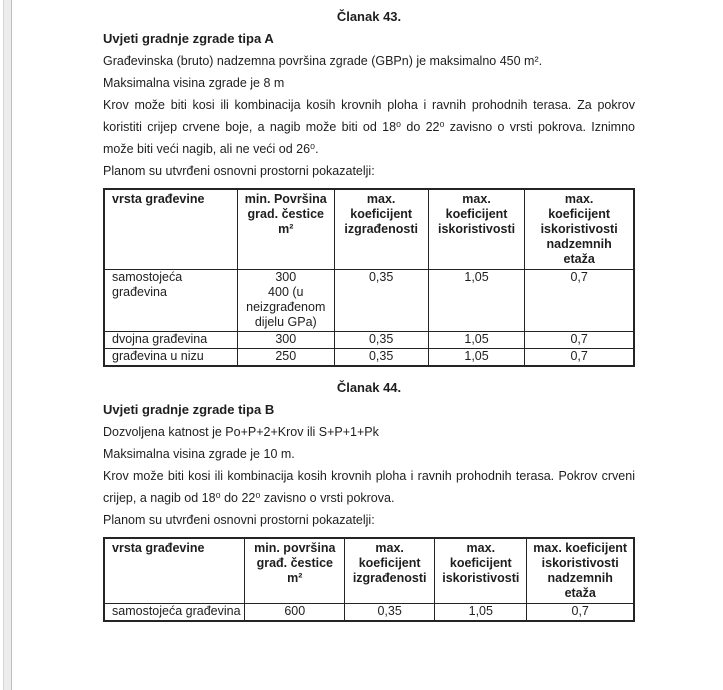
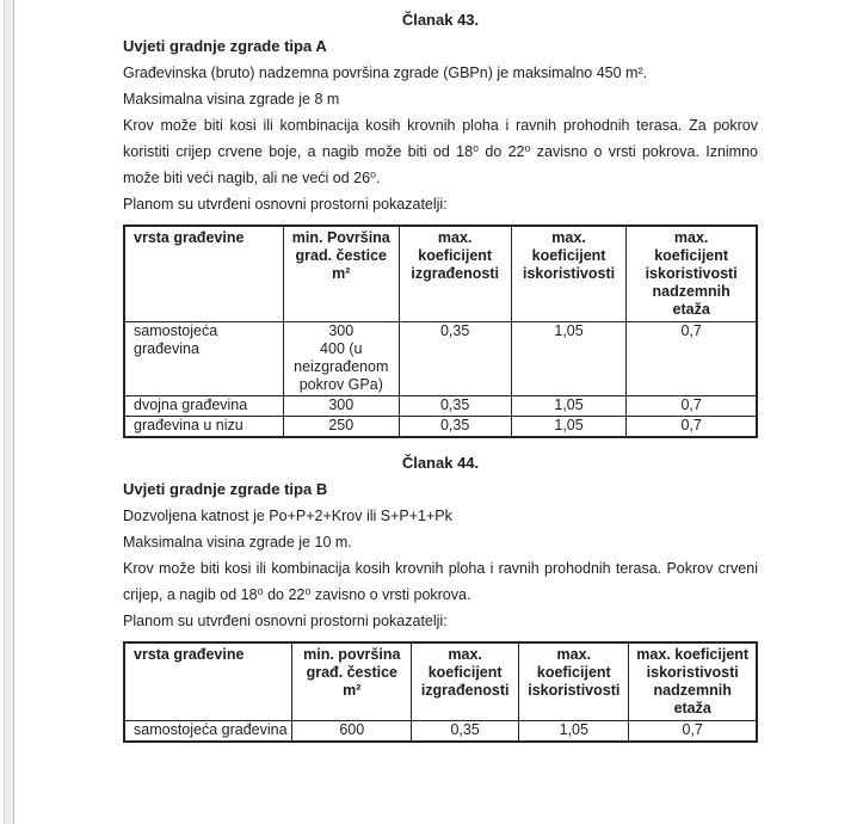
  Članak 43.
  Uvjeti gradnje zgrade tipa A
  Građevinska (bruto) nadzemna površina zgrade (GBPn) je maksimalno 450 m².
  Maksimalna visina zgrade je 8 m
  Krov može biti kosi ili kombinacija kosih krovnih ploha i ravnih prohodnih terasa. Za pokrov koristiti crijep crvene boje, a nagib može biti od 18⁰ do 22⁰ zavisno o vrsti pokrova. Iznimno može biti veći nagib, ali ne veći od 26⁰.
  Planom su utvrđeni osnovni prostorni pokazatelji:
  vrsta građevine	min. Površina grad. čestice m²	max. koeficijent izgrađenosti	max. koeficijent iskoristivosti	max. koeficijent iskoristivosti nadzemnih etaža
- samostojeća građevina	300 400 (u neizgrađenom dijelu GPa)	0,35	1,05	0,7
+ samostojeća građevina	300 400 (u neizgrađenom pokrov GPa)	0,35	1,05	0,7
  dvojna građevina	300	0,35	1,05	0,7
  građevina u nizu	250	0,35	1,05	0,7
  Članak 44.
  Uvjeti gradnje zgrade tipa B
  Dozvoljena katnost je Po+P+2+Krov ili S+P+1+Pk
  Maksimalna visina zgrade je 10 m.
  Krov može biti kosi ili kombinacija kosih krovnih ploha i ravnih prohodnih terasa. Pokrov crveni crijep, a nagib od 18⁰ do 22⁰ zavisno o vrsti pokrova.
  Planom su utvrđeni osnovni prostorni pokazatelji:
  vrsta građevine	min. površina građ. čestice m²	max. koeficijent izgrađenosti	max. koeficijent iskoristivosti	max. koeficijent iskoristivosti nadzemnih etaža
  samostojeća građevina	600	0,35	1,05	0,7
